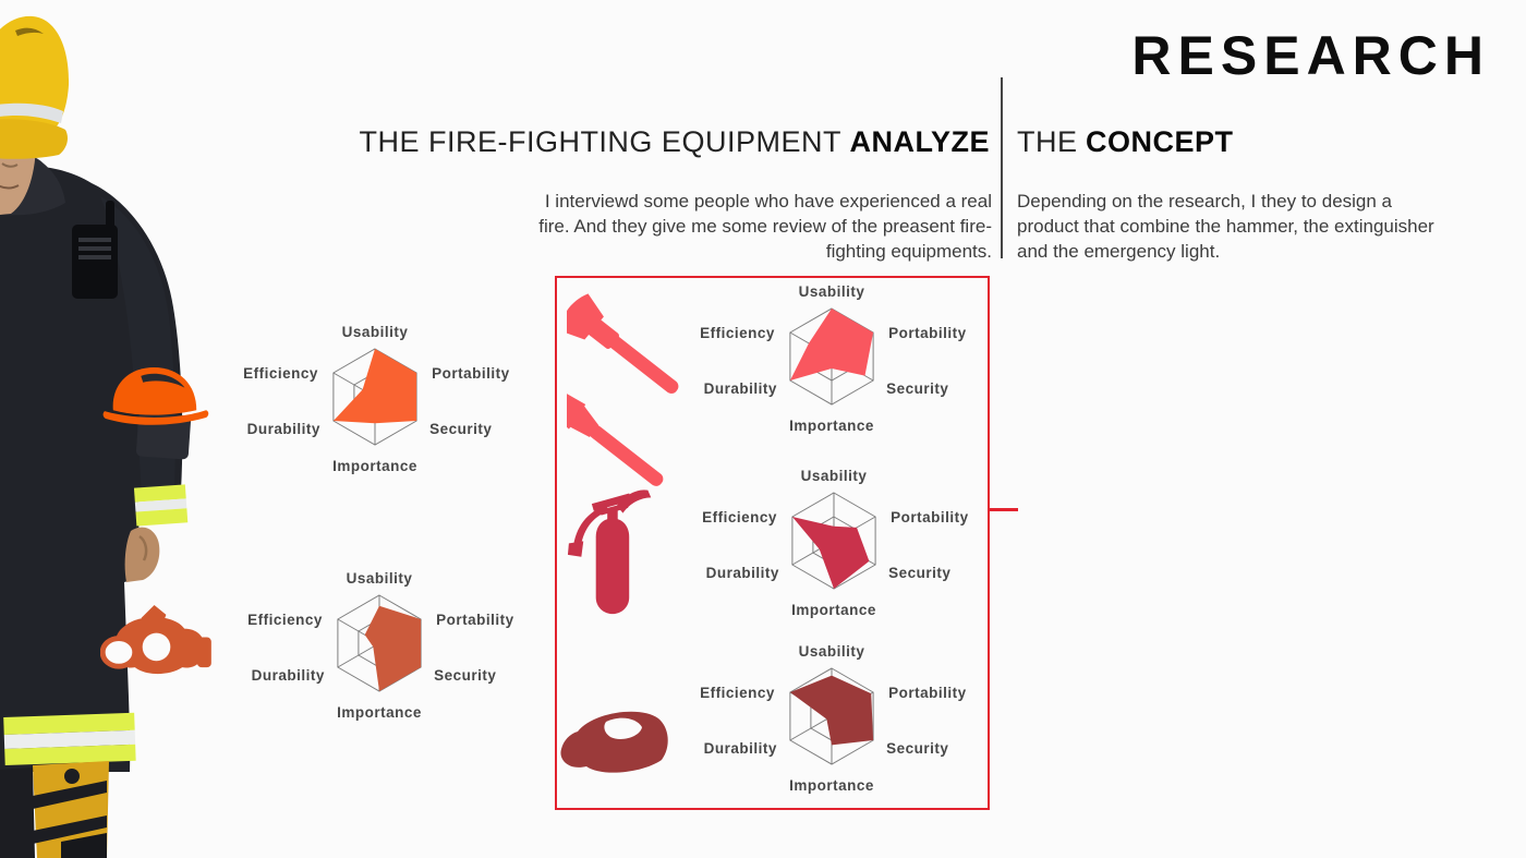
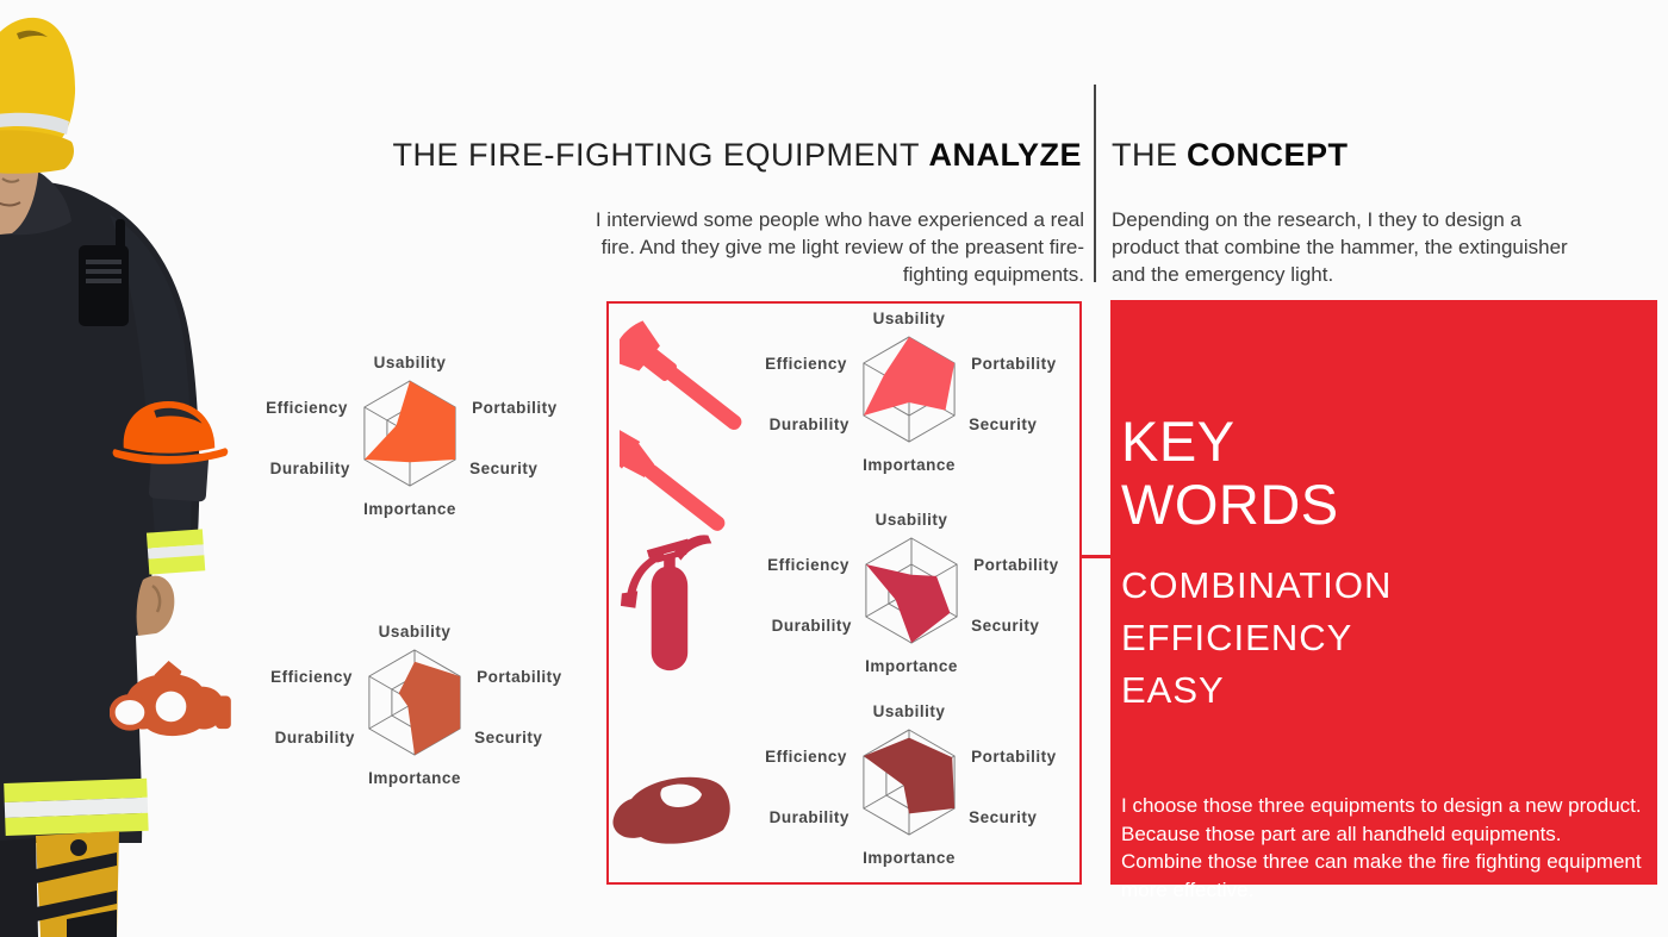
- RESEARCH
  THE FIRE-FIGHTING EQUIPMENT ANALYZE
- I interviewd some people who have experienced a real fire. And they give me some review of the preasent fire-fighting equipments.
+ I interviewd some people who have experienced a real fire. And they give me light review of the preasent fire-fighting equipments.
  THE CONCEPT
  Depending on the research, I they to design a product that combine the hammer, the extinguisher and the emergency light.
  Usability
  Portability
  Security
  Importance
  Durability
  Efficiency
  Usability
  Portability
  Security
  Importance
  Durability
  Efficiency
  Usability
  Portability
  Security
  Importance
  Durability
  Efficiency
  Usability
  Portability
  Security
  Importance
  Durability
  Efficiency
  Usability
  Portability
  Security
  Importance
  Durability
  Efficiency
+ KEY
+ WORDS
+ COMBINATION
+ EFFICIENCY
+ EASY
+ I choose those three equipments to design a new product. Because those part are all handheld equipments. Combine those three can make the fire fighting equipment more effective.
